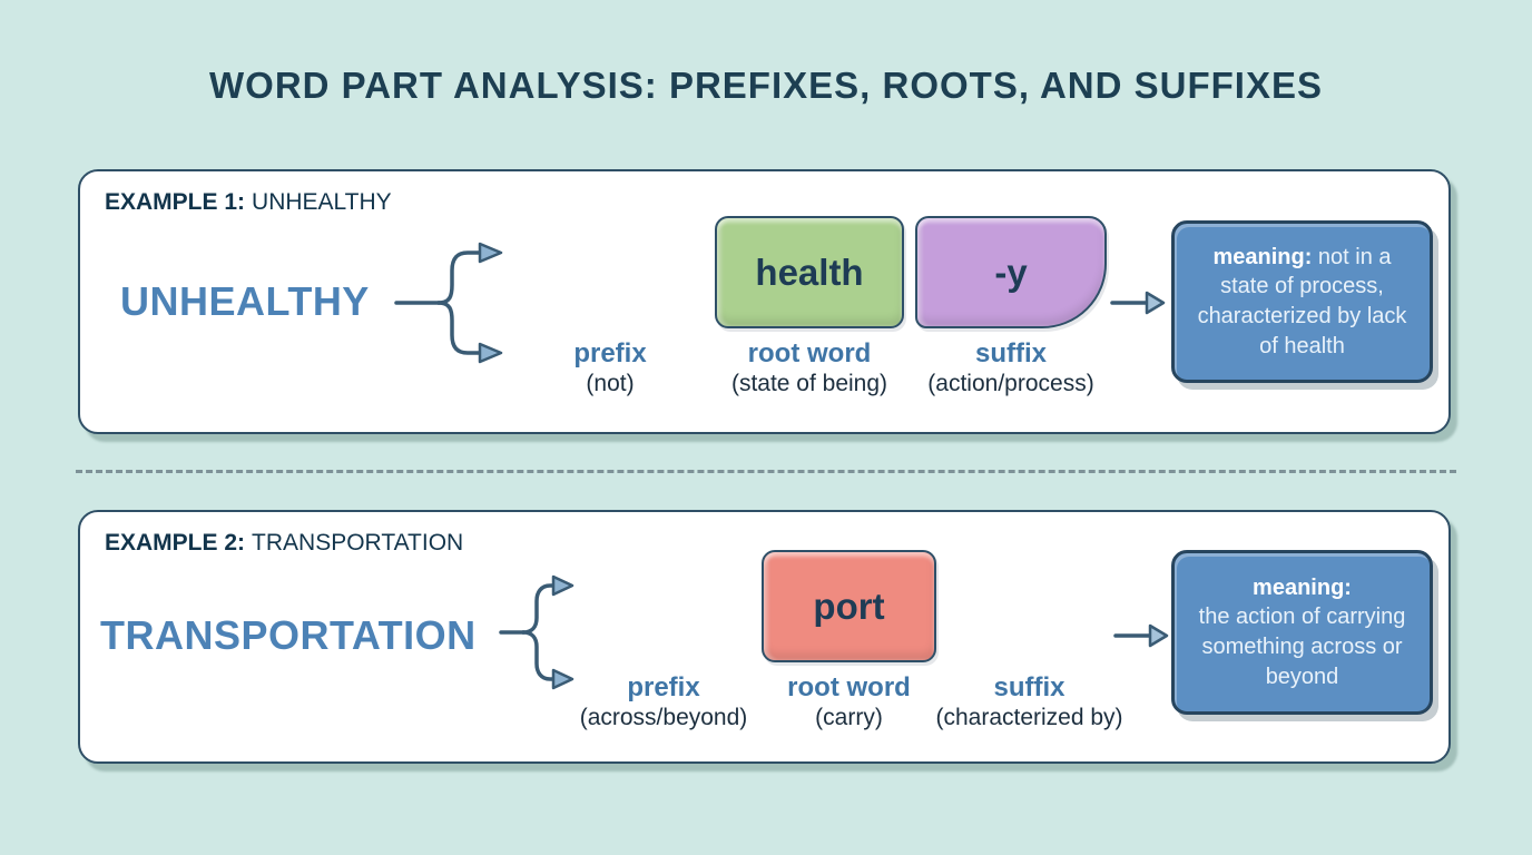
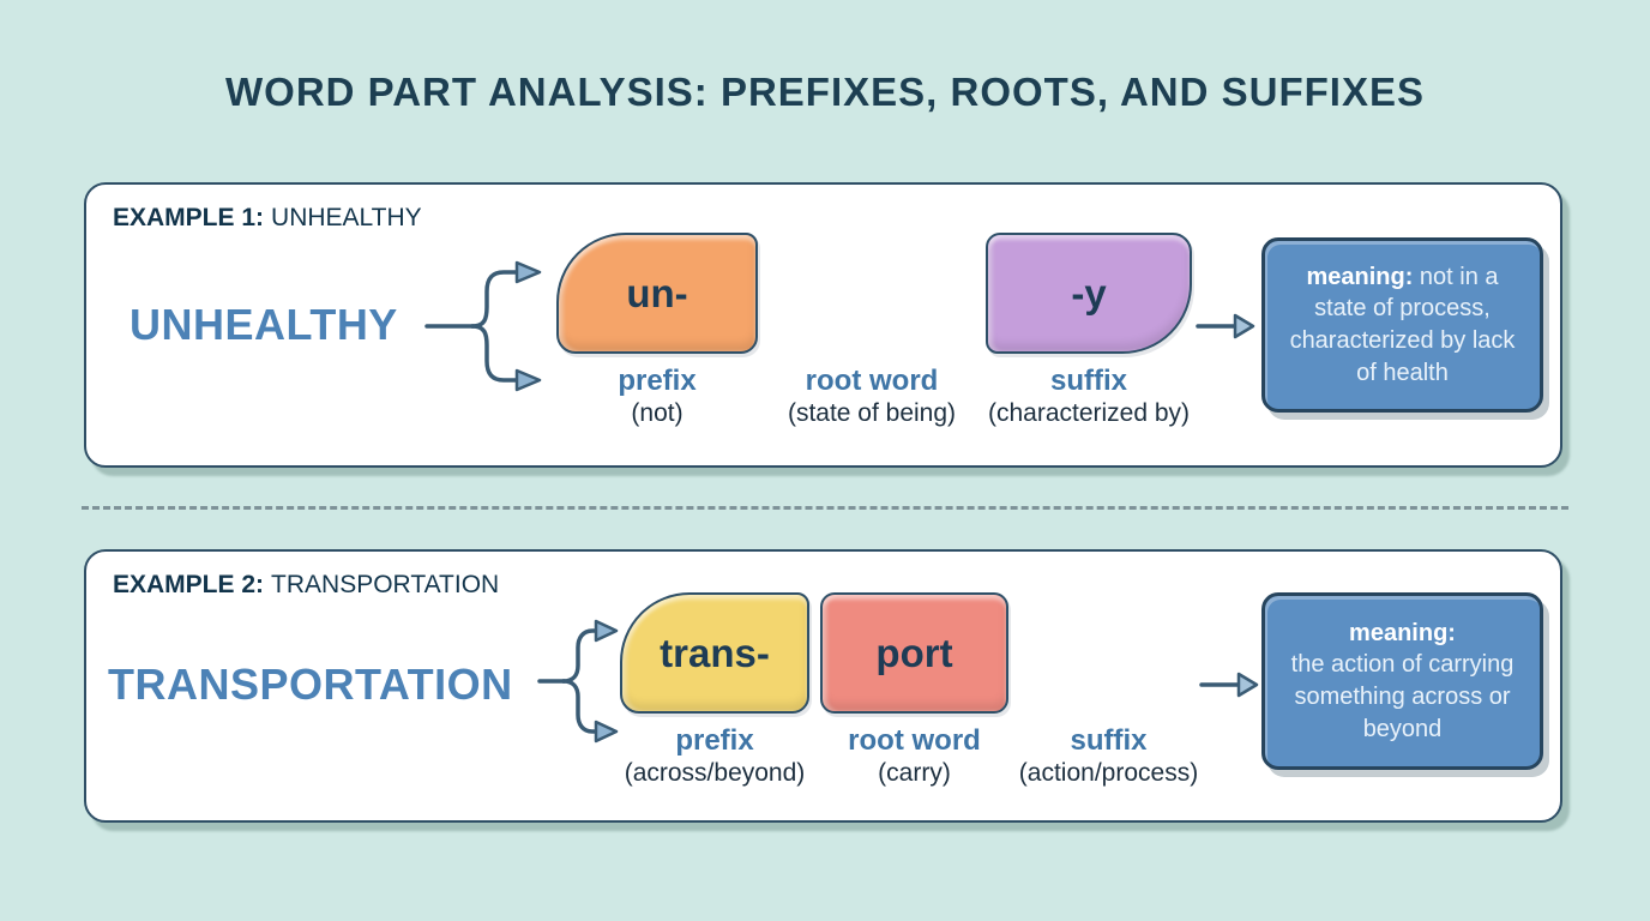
  WORD PART ANALYSIS: PREFIXES, ROOTS, AND SUFFIXES
  EXAMPLE 1: UNHEALTHY
  UNHEALTHY
+ un-
  prefix
  (not)
- health
  root word
  (state of being)
  -y
  suffix
- (action/process)
+ (characterized by)
  meaning: not in a state of process, characterized by lack of health
  EXAMPLE 2: TRANSPORTATION
  TRANSPORTATION
+ trans-
  prefix
  (across/beyond)
  port
  root word
  (carry)
  suffix
- (characterized by)
+ (action/process)
  meaning:
  the action of carrying something across or beyond
